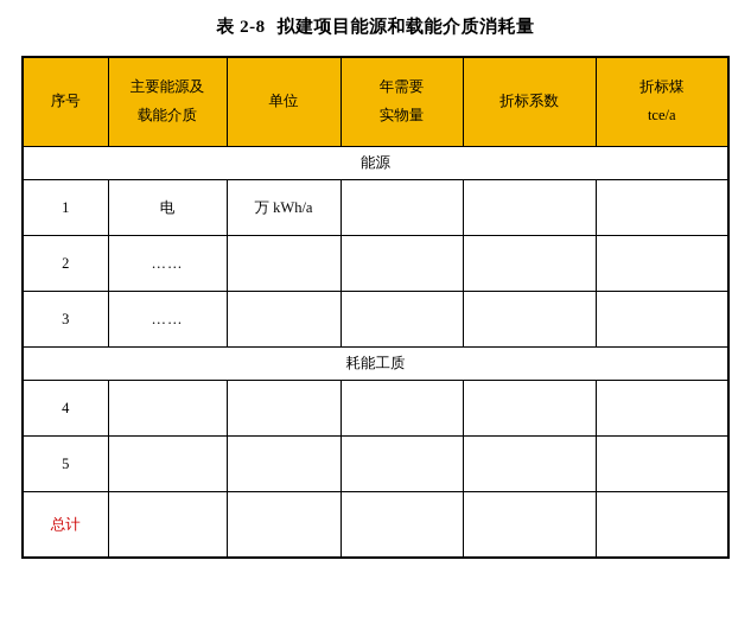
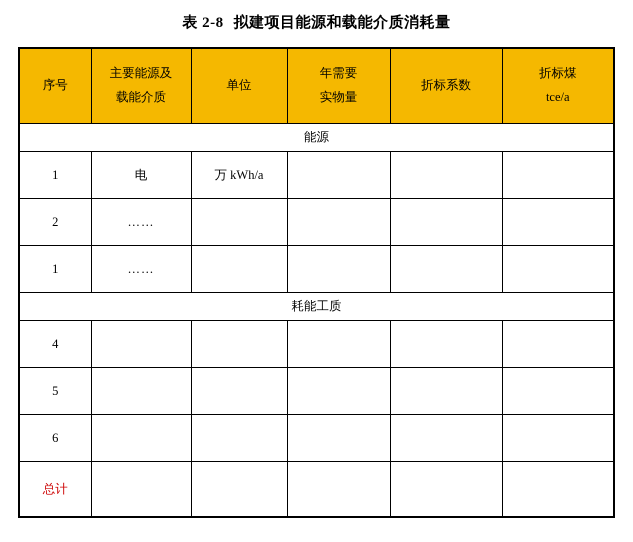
  表 2-8 拟建项目能源和载能介质消耗量
  序号	主要能源及 载能介质	单位	年需要 实物量	折标系数	折标煤 tce/a
  能源
  1	电	万 kWh/a
  2	……
- 3	……
+ 1	……
  耗能工质
  4
  5
+ 6
  总计
